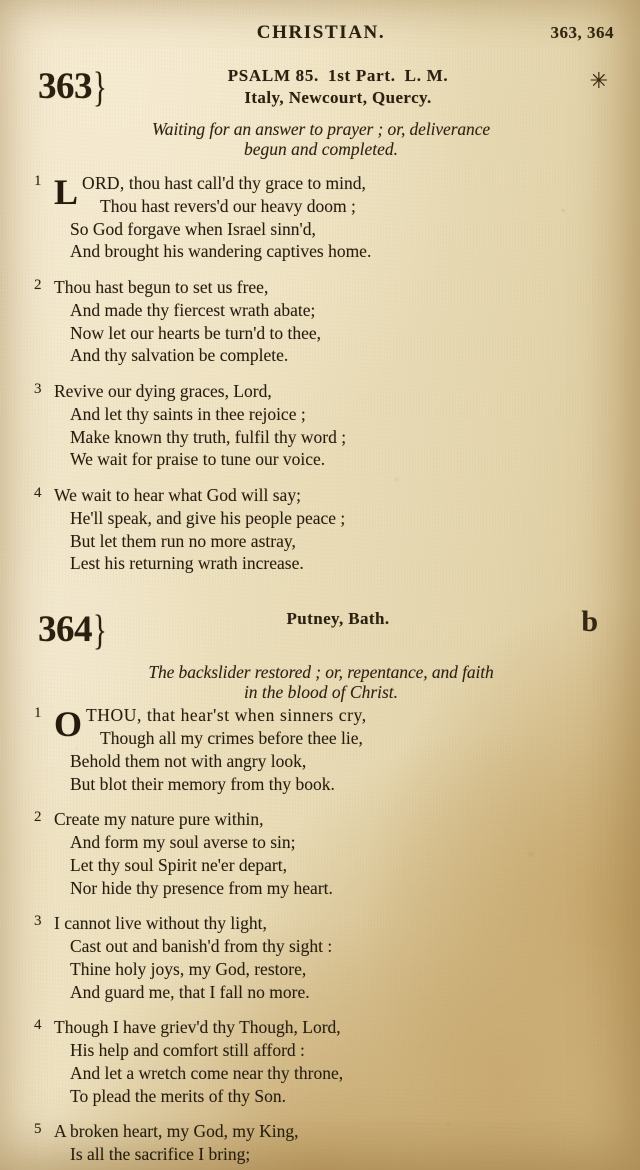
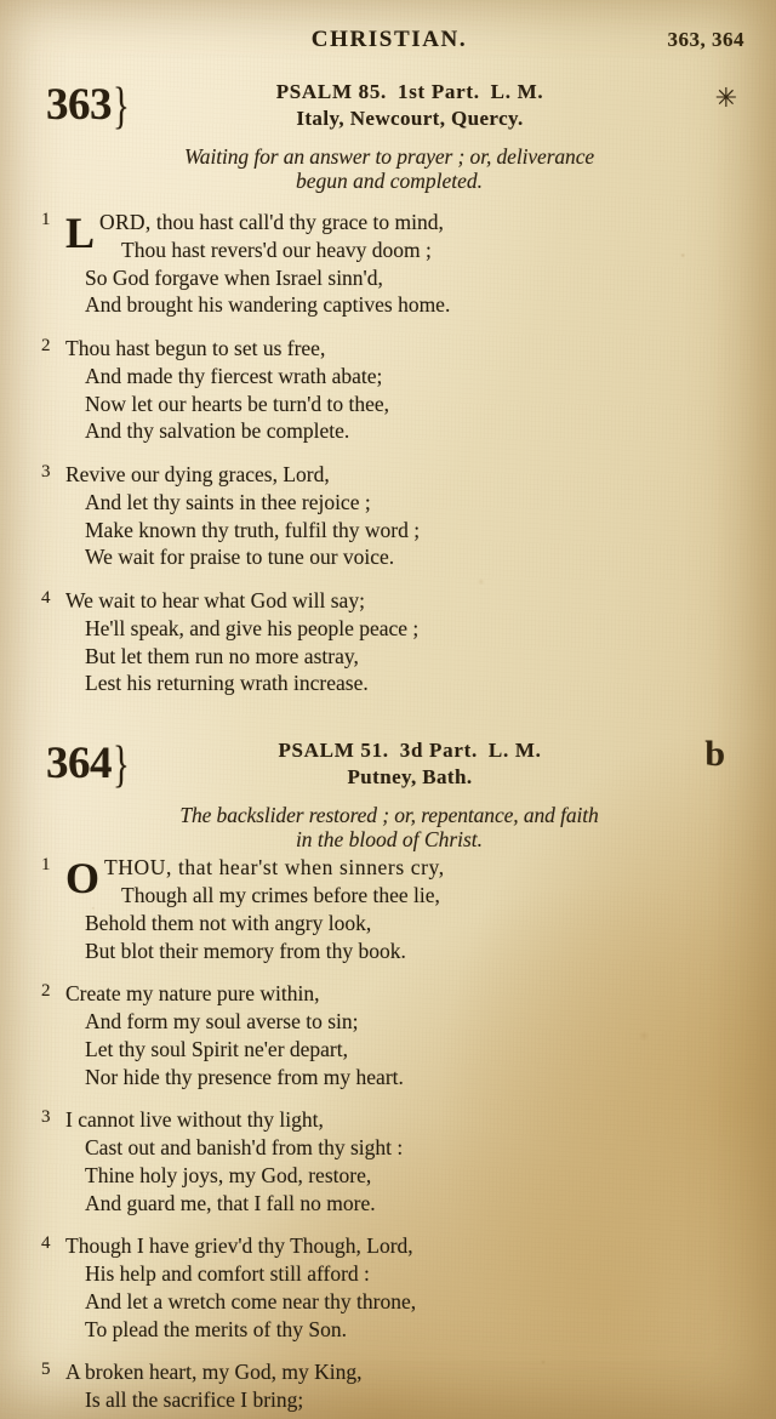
  CHRISTIAN.
  363, 364
  363
  }
  PSALM 85. 1st Part. L. M.
  Italy, Newcourt, Quercy.
  ✳
  Waiting for an answer to prayer ; or, deliverance
  begun and completed.
  1
  L
  ORD, thou hast call'd thy grace to mind,
  Thou hast revers'd our heavy doom ;
  So God forgave when Israel sinn'd,
  And brought his wandering captives home.
  2
  Thou hast begun to set us free,
  And made thy fiercest wrath abate;
  Now let our hearts be turn'd to thee,
  And thy salvation be complete.
  3
  Revive our dying graces, Lord,
  And let thy saints in thee rejoice ;
  Make known thy truth, fulfil thy word ;
  We wait for praise to tune our voice.
  4
  We wait to hear what God will say;
  He'll speak, and give his people peace ;
  But let them run no more astray,
  Lest his returning wrath increase.
  364
  }
+ PSALM 51. 3d Part. L. M.
  Putney, Bath.
  b
  The backslider restored ; or, repentance, and faith
  in the blood of Christ.
  1
  O
  THOU, that hear'st when sinners cry,
  Though all my crimes before thee lie,
  Behold them not with angry look,
  But blot their memory from thy book.
  2
  Create my nature pure within,
  And form my soul averse to sin;
  Let thy soul Spirit ne'er depart,
  Nor hide thy presence from my heart.
  3
  I cannot live without thy light,
  Cast out and banish'd from thy sight :
  Thine holy joys, my God, restore,
  And guard me, that I fall no more.
  4
  Though I have griev'd thy Though, Lord,
  His help and comfort still afford :
  And let a wretch come near thy throne,
  To plead the merits of thy Son.
  5
  A broken heart, my God, my King,
  Is all the sacrifice I bring;
